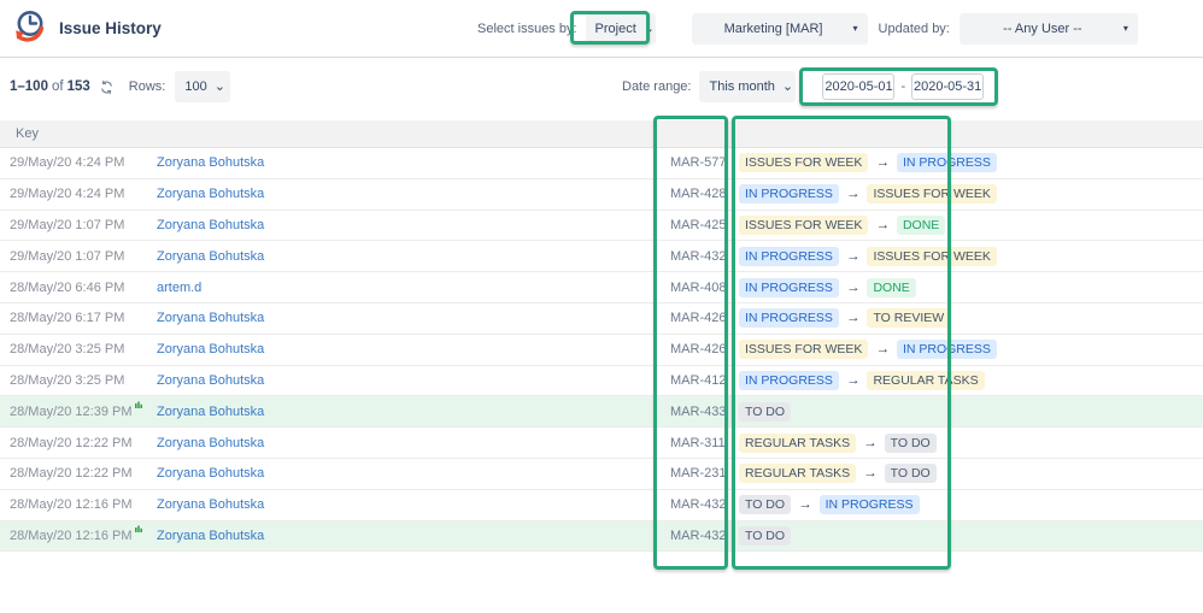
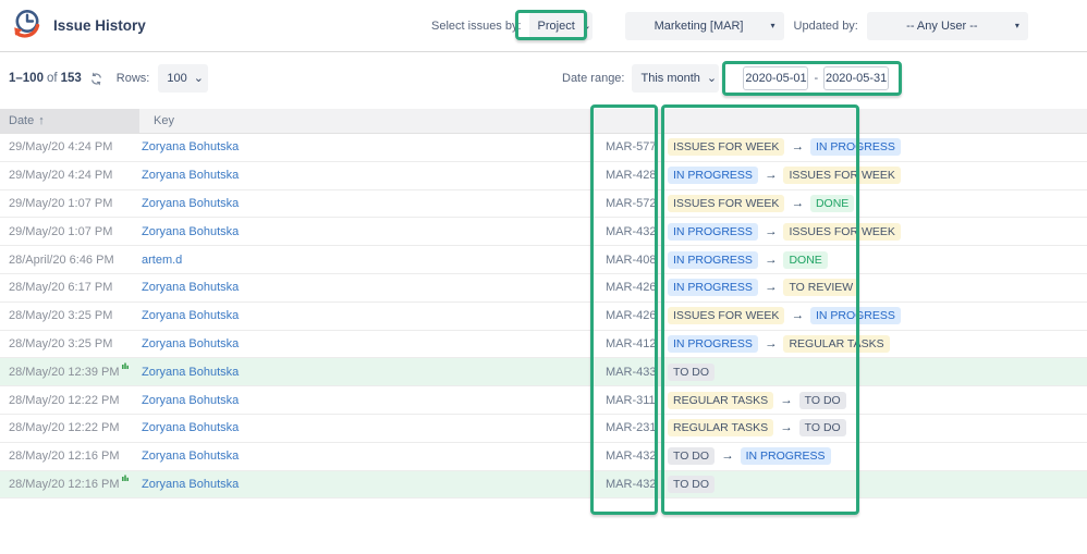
  Issue History
  Select issues by:
  Project
  ⌄
  Marketing [MAR]
  ▾
  Updated by:
  -- Any User --
  ▾
  1–100 of 153
  Rows:
  100
  ⌄
  Date range:
  This month
  ⌄
  2020-05-01
  -
  2020-05-31
+ Date
+ ↑
  Key
  29/May/20 4:24 PM
  Zoryana Bohutska
  MAR-577
  ISSUES FOR WEEK
  →
  IN PROGRESS
  29/May/20 4:24 PM
  Zoryana Bohutska
  MAR-428
  IN PROGRESS
  →
  ISSUES FOR WEEK
  29/May/20 1:07 PM
  Zoryana Bohutska
- MAR-425
+ MAR-572
  ISSUES FOR WEEK
  →
  DONE
  29/May/20 1:07 PM
  Zoryana Bohutska
  MAR-432
  IN PROGRESS
  →
  ISSUES FOR WEEK
- 28/May/20 6:46 PM
+ 28/April/20 6:46 PM
  artem.d
  MAR-408
  IN PROGRESS
  →
  DONE
  28/May/20 6:17 PM
  Zoryana Bohutska
  MAR-426
  IN PROGRESS
  →
  TO REVIEW
  28/May/20 3:25 PM
  Zoryana Bohutska
  MAR-426
  ISSUES FOR WEEK
  →
  IN PROGRESS
  28/May/20 3:25 PM
  Zoryana Bohutska
  MAR-412
  IN PROGRESS
  →
  REGULAR TASKS
  28/May/20 12:39 PM
  Zoryana Bohutska
  MAR-433
  TO DO
  28/May/20 12:22 PM
  Zoryana Bohutska
  MAR-311
  REGULAR TASKS
  →
  TO DO
  28/May/20 12:22 PM
  Zoryana Bohutska
  MAR-231
  REGULAR TASKS
  →
  TO DO
  28/May/20 12:16 PM
  Zoryana Bohutska
  MAR-432
  TO DO
  →
  IN PROGRESS
  28/May/20 12:16 PM
  Zoryana Bohutska
  MAR-432
  TO DO
